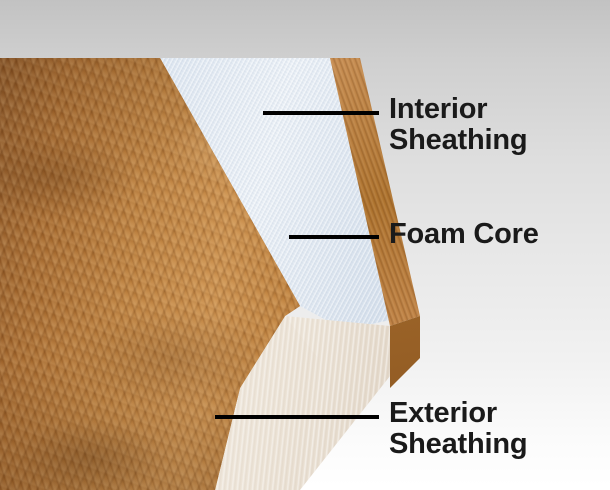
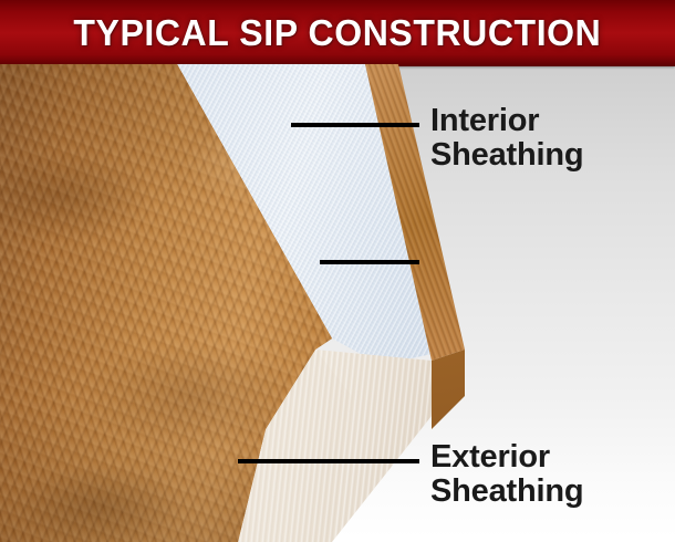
+ TYPICAL SIP CONSTRUCTION
  Interior
  Sheathing
- Foam Core
  Exterior
  Sheathing
